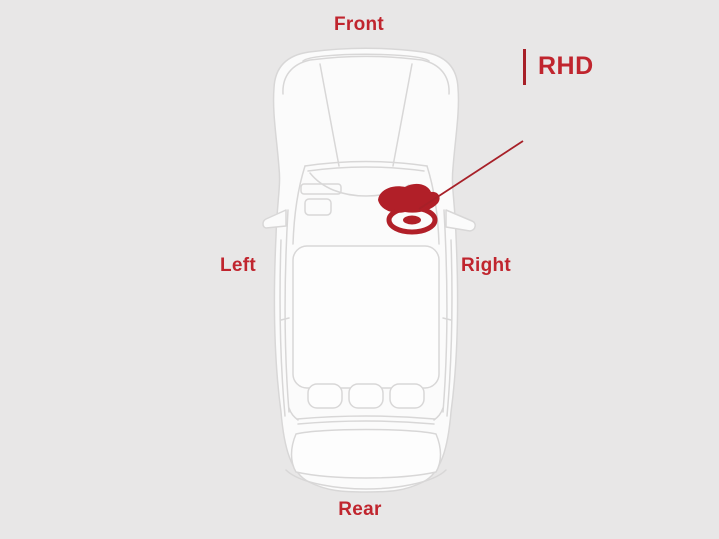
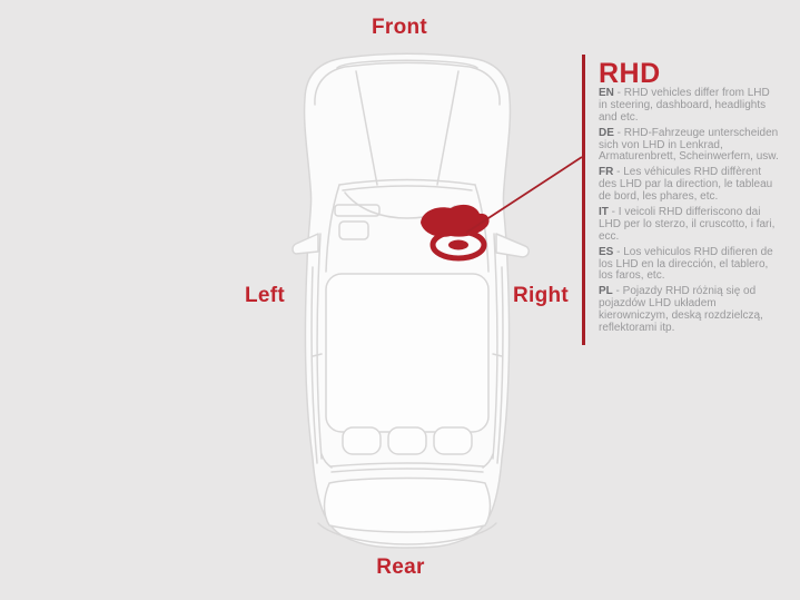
  Front
  Left
  Right
  Rear
  RHD
+ EN - RHD vehicles differ from LHD in steering, dashboard, headlights and etc.
+ DE - RHD-Fahrzeuge unterscheiden sich von LHD in Lenkrad, Armaturenbrett, Scheinwerfern, usw.
+ FR - Les véhicules RHD diffèrent des LHD par la direction, le tableau de bord, les phares, etc.
+ IT - I veicoli RHD differiscono dai LHD per lo sterzo, il cruscotto, i fari, ecc.
+ ES - Los vehiculos RHD difieren de los LHD en la dirección, el tablero, los faros, etc.
+ PL - Pojazdy RHD różnią się od pojazdów LHD układem kierowniczym, deską rozdzielczą, reflektorami itp.
